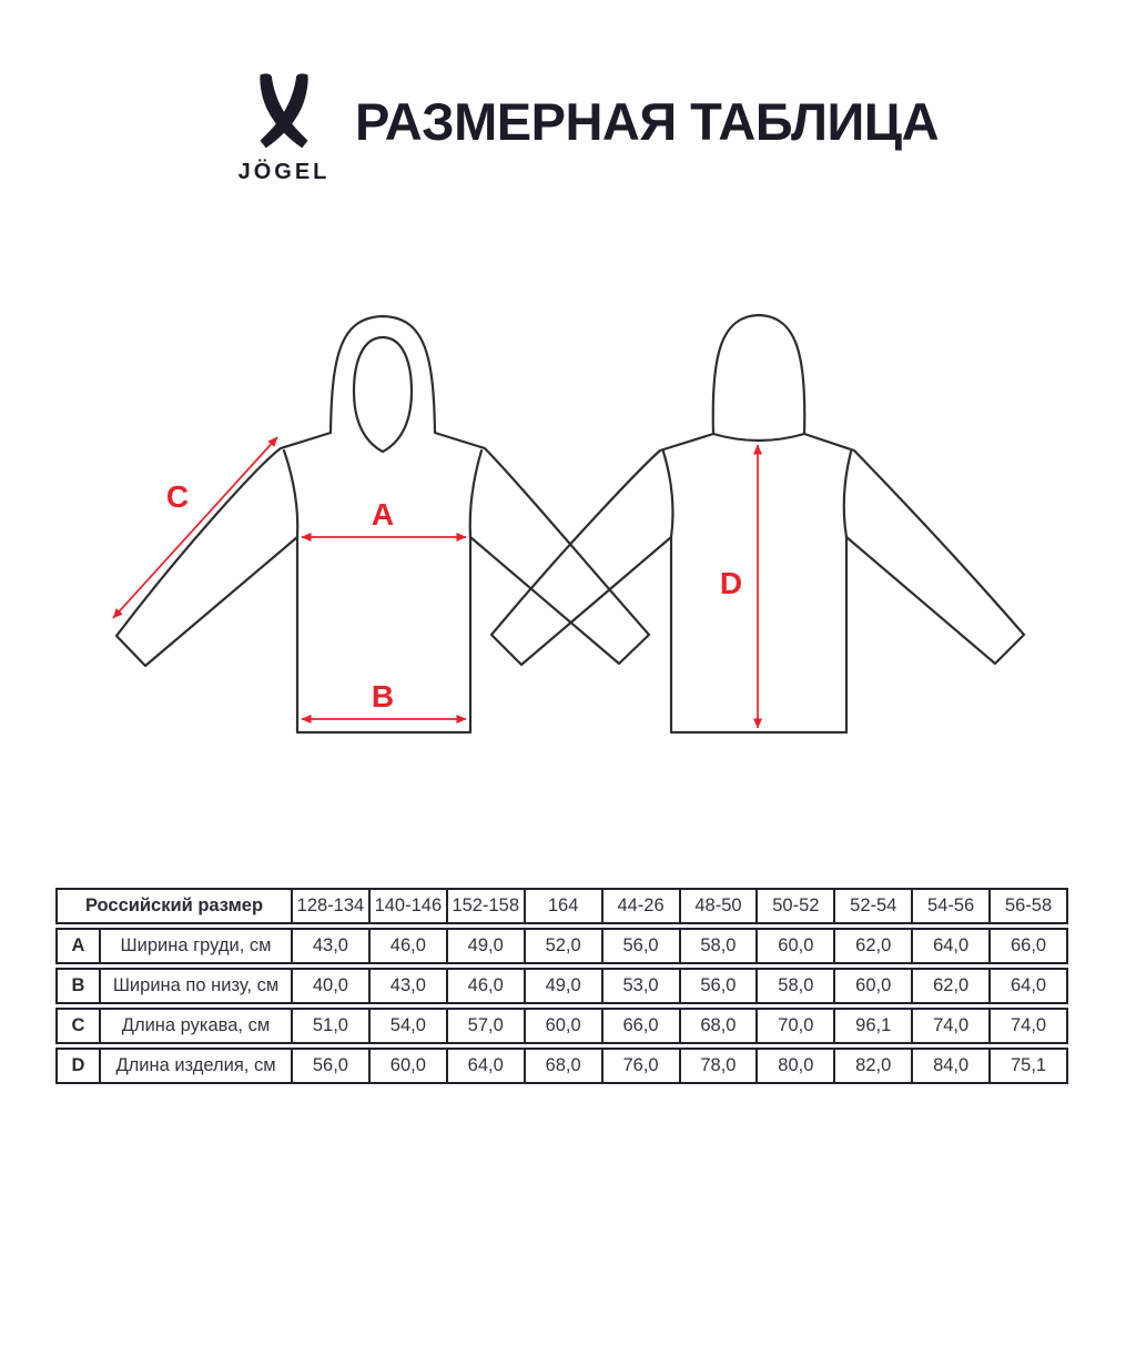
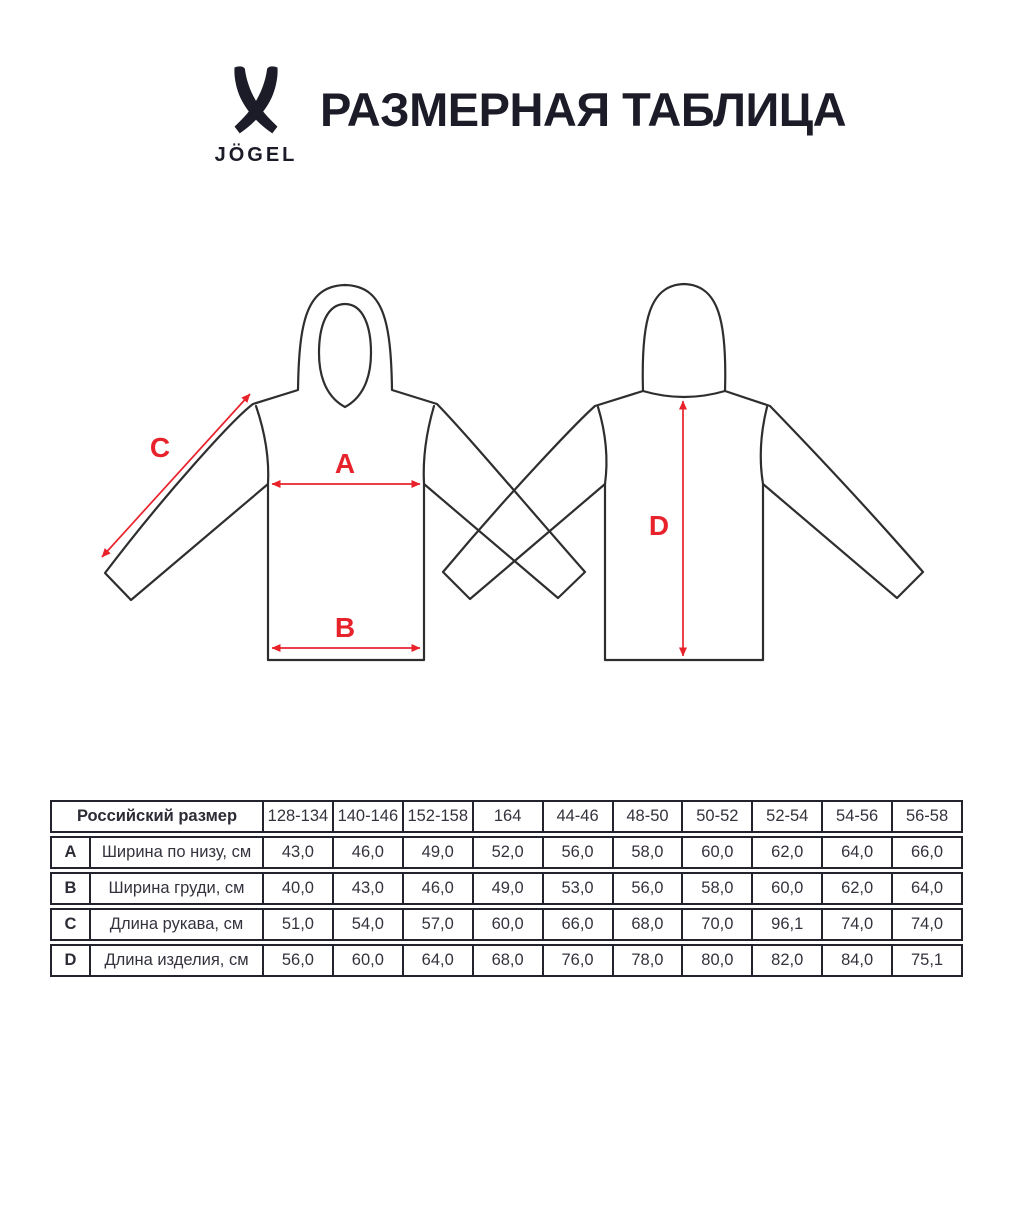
  JÖGEL
  РАЗМЕРНАЯ ТАБЛИЦА
  A
  B
  C
  D
  Российский размер
  128-134
  140-146
  152-158
  164
- 44-26
+ 44-46
  48-50
  50-52
  52-54
  54-56
  56-58
  A
- Ширина груди, см
+ Ширина по низу, см
  43,0
  46,0
  49,0
  52,0
  56,0
  58,0
  60,0
  62,0
  64,0
  66,0
  B
- Ширина по низу, см
+ Ширина груди, см
  40,0
  43,0
  46,0
  49,0
  53,0
  56,0
  58,0
  60,0
  62,0
  64,0
  C
  Длина рукава, см
  51,0
  54,0
  57,0
  60,0
  66,0
  68,0
  70,0
  96,1
  74,0
  74,0
  D
  Длина изделия, см
  56,0
  60,0
  64,0
  68,0
  76,0
  78,0
  80,0
  82,0
  84,0
  75,1
